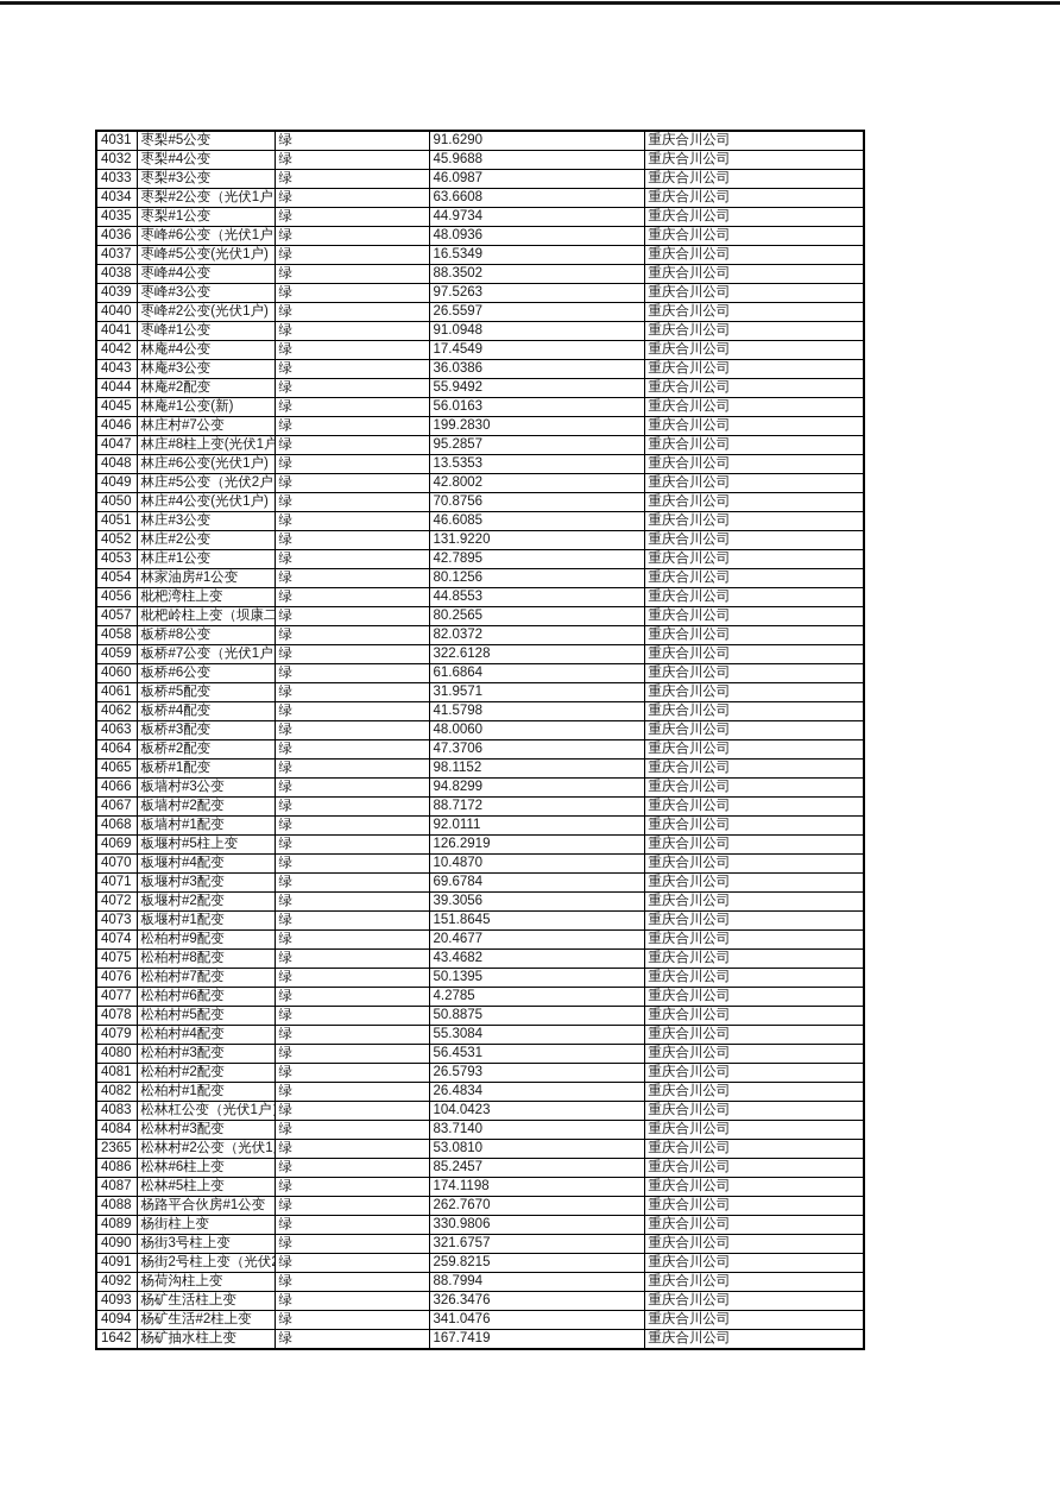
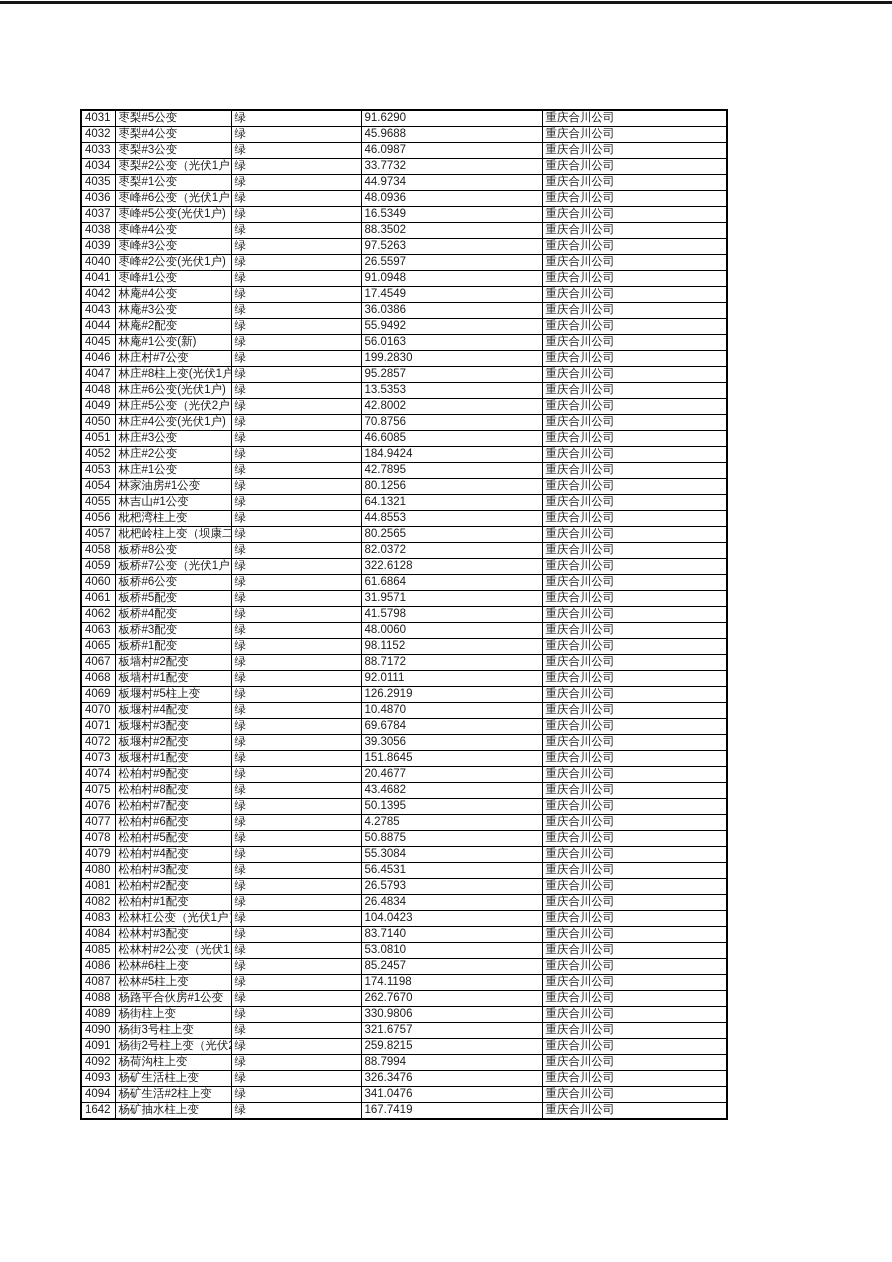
  4031	枣梨#5公变	绿	91.6290	重庆合川公司
  4032	枣梨#4公变	绿	45.9688	重庆合川公司
  4033	枣梨#3公变	绿	46.0987	重庆合川公司
- 4034	枣梨#2公变（光伏1户	绿	63.6608	重庆合川公司
+ 4034	枣梨#2公变（光伏1户	绿	33.7732	重庆合川公司
  4035	枣梨#1公变	绿	44.9734	重庆合川公司
  4036	枣峰#6公变（光伏1户	绿	48.0936	重庆合川公司
  4037	枣峰#5公变(光伏1户)	绿	16.5349	重庆合川公司
  4038	枣峰#4公变	绿	88.3502	重庆合川公司
  4039	枣峰#3公变	绿	97.5263	重庆合川公司
  4040	枣峰#2公变(光伏1户)	绿	26.5597	重庆合川公司
  4041	枣峰#1公变	绿	91.0948	重庆合川公司
  4042	林庵#4公变	绿	17.4549	重庆合川公司
  4043	林庵#3公变	绿	36.0386	重庆合川公司
  4044	林庵#2配变	绿	55.9492	重庆合川公司
  4045	林庵#1公变(新)	绿	56.0163	重庆合川公司
  4046	林庄村#7公变	绿	199.2830	重庆合川公司
  4047	林庄#8柱上变(光伏1户	绿	95.2857	重庆合川公司
  4048	林庄#6公变(光伏1户)	绿	13.5353	重庆合川公司
  4049	林庄#5公变（光伏2户	绿	42.8002	重庆合川公司
  4050	林庄#4公变(光伏1户)	绿	70.8756	重庆合川公司
  4051	林庄#3公变	绿	46.6085	重庆合川公司
- 4052	林庄#2公变	绿	131.9220	重庆合川公司
+ 4052	林庄#2公变	绿	184.9424	重庆合川公司
  4053	林庄#1公变	绿	42.7895	重庆合川公司
  4054	林家油房#1公变	绿	80.1256	重庆合川公司
+ 4055	林吉山#1公变	绿	64.1321	重庆合川公司
  4056	枇杷湾柱上变	绿	44.8553	重庆合川公司
  4057	枇杷岭柱上变（坝康二	绿	80.2565	重庆合川公司
  4058	板桥#8公变	绿	82.0372	重庆合川公司
  4059	板桥#7公变（光伏1户	绿	322.6128	重庆合川公司
  4060	板桥#6公变	绿	61.6864	重庆合川公司
  4061	板桥#5配变	绿	31.9571	重庆合川公司
  4062	板桥#4配变	绿	41.5798	重庆合川公司
  4063	板桥#3配变	绿	48.0060	重庆合川公司
- 4064	板桥#2配变	绿	47.3706	重庆合川公司
  4065	板桥#1配变	绿	98.1152	重庆合川公司
- 4066	板墙村#3公变	绿	94.8299	重庆合川公司
  4067	板墙村#2配变	绿	88.7172	重庆合川公司
  4068	板墙村#1配变	绿	92.0111	重庆合川公司
  4069	板堰村#5柱上变	绿	126.2919	重庆合川公司
  4070	板堰村#4配变	绿	10.4870	重庆合川公司
  4071	板堰村#3配变	绿	69.6784	重庆合川公司
  4072	板堰村#2配变	绿	39.3056	重庆合川公司
  4073	板堰村#1配变	绿	151.8645	重庆合川公司
  4074	松柏村#9配变	绿	20.4677	重庆合川公司
  4075	松柏村#8配变	绿	43.4682	重庆合川公司
  4076	松柏村#7配变	绿	50.1395	重庆合川公司
  4077	松柏村#6配变	绿	4.2785	重庆合川公司
  4078	松柏村#5配变	绿	50.8875	重庆合川公司
  4079	松柏村#4配变	绿	55.3084	重庆合川公司
  4080	松柏村#3配变	绿	56.4531	重庆合川公司
  4081	松柏村#2配变	绿	26.5793	重庆合川公司
  4082	松柏村#1配变	绿	26.4834	重庆合川公司
  4083	松林杠公变（光伏1户	绿	104.0423	重庆合川公司
  4084	松林村#3配变	绿	83.7140	重庆合川公司
- 2365	松林村#2公变（光伏1	绿	53.0810	重庆合川公司
+ 4085	松林村#2公变（光伏1	绿	53.0810	重庆合川公司
  4086	松林#6柱上变	绿	85.2457	重庆合川公司
  4087	松林#5柱上变	绿	174.1198	重庆合川公司
  4088	杨路平合伙房#1公变	绿	262.7670	重庆合川公司
  4089	杨街柱上变	绿	330.9806	重庆合川公司
  4090	杨街3号柱上变	绿	321.6757	重庆合川公司
  4091	杨街2号柱上变（光伏	绿	259.8215	重庆合川公司
  4092	杨荷沟柱上变	绿	88.7994	重庆合川公司
  4093	杨矿生活柱上变	绿	326.3476	重庆合川公司
  4094	杨矿生活#2柱上变	绿	341.0476	重庆合川公司
  1642	杨矿抽水柱上变	绿	167.7419	重庆合川公司
